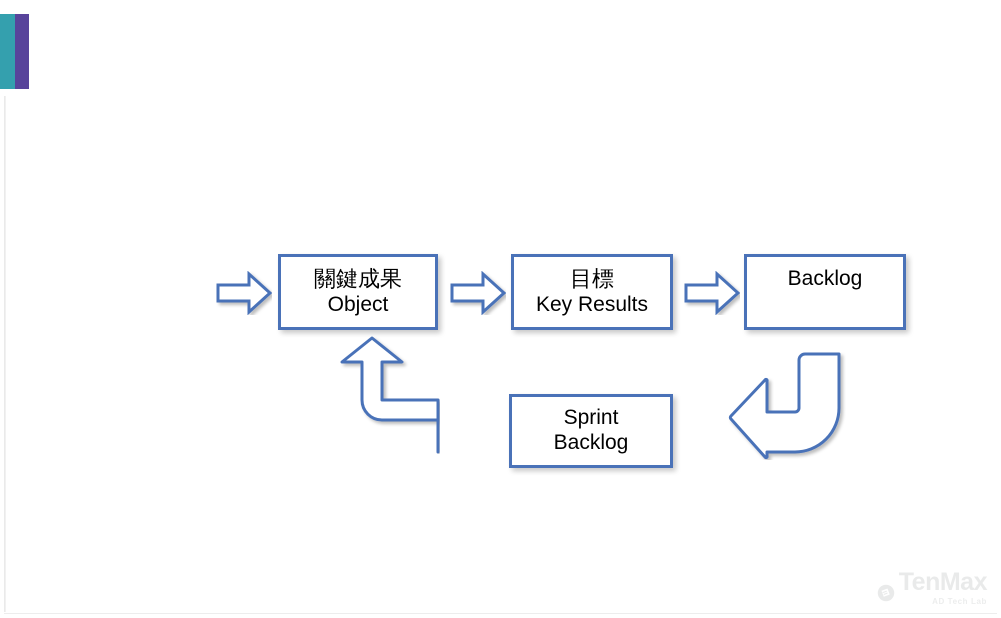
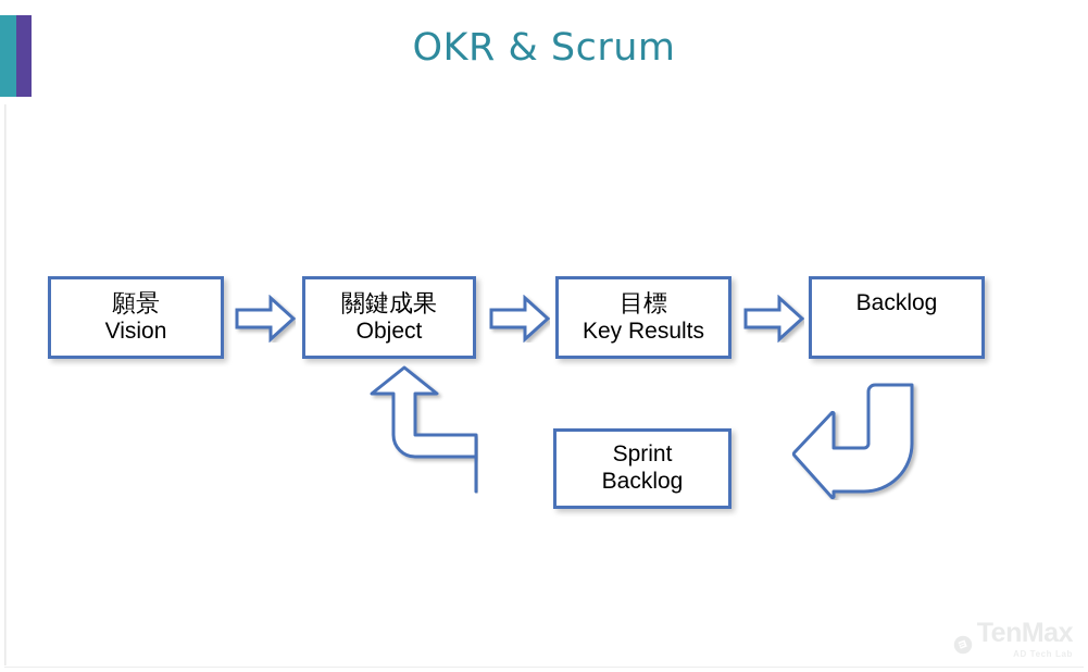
+ OKR & Scrum
+ 願景
+ Vision
  關鍵成果
  Object
  目標
  Key Results
  Backlog
  Sprint
  Backlog
